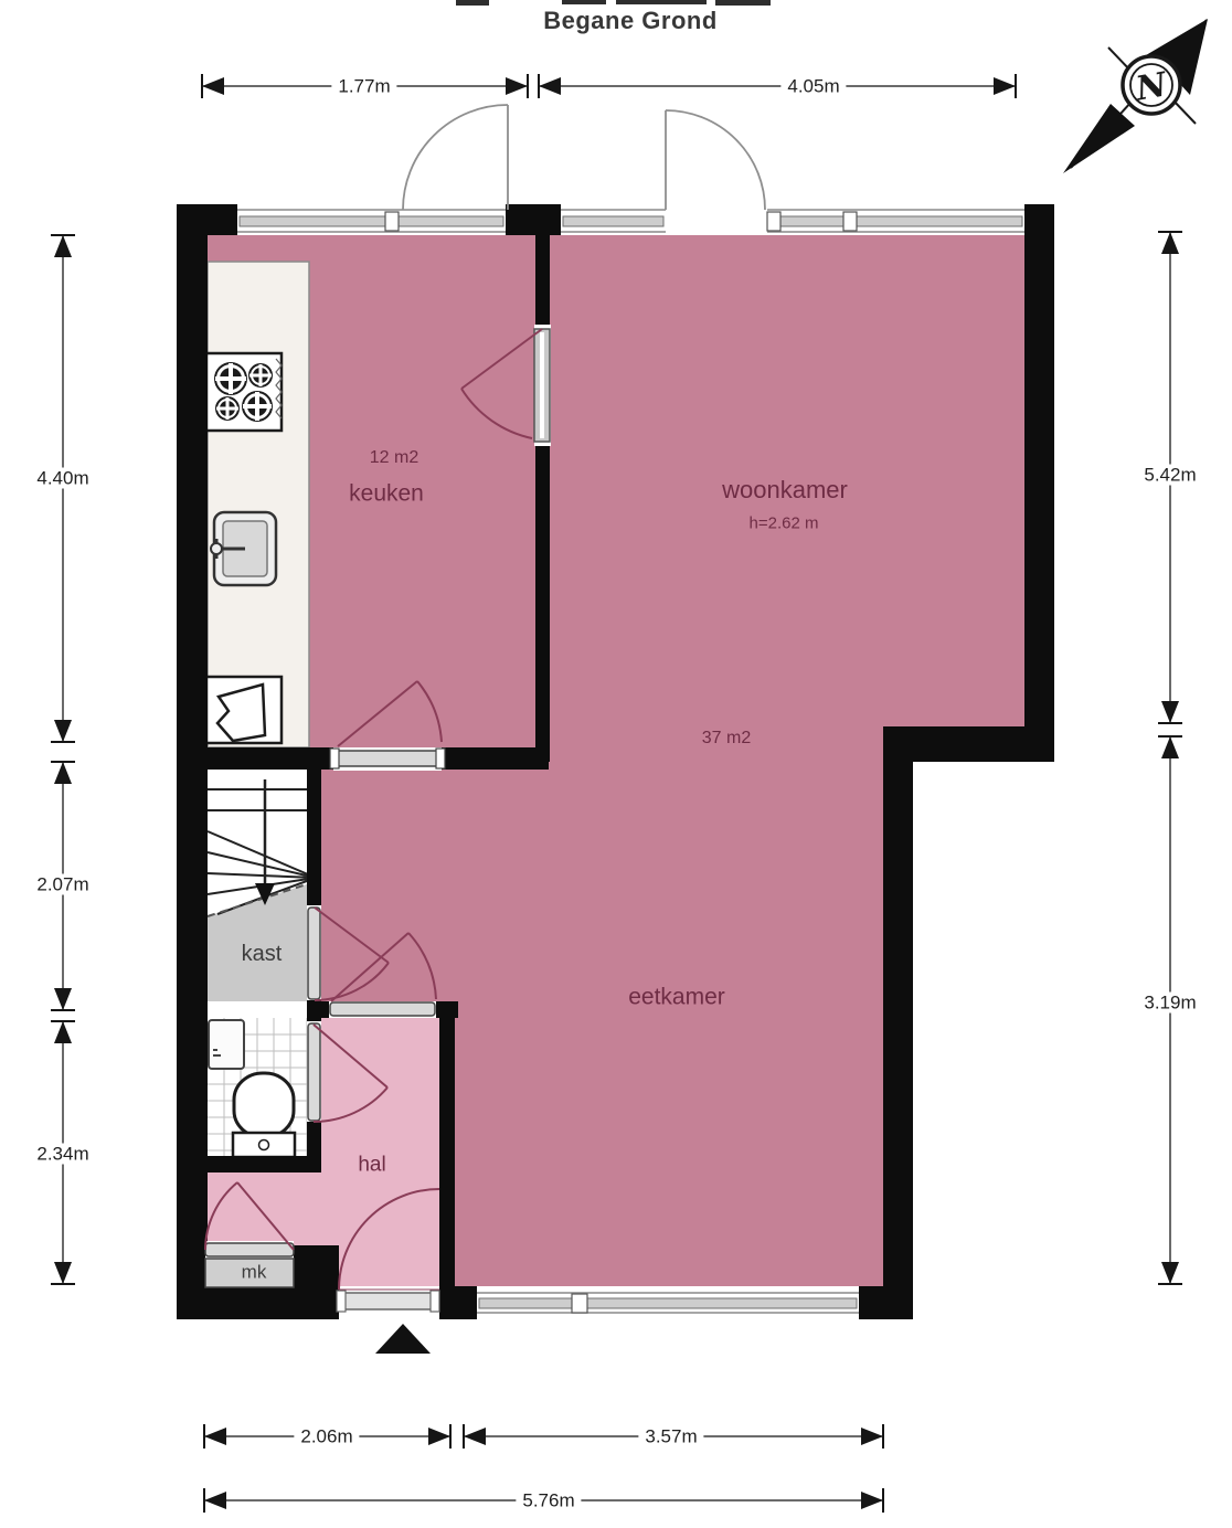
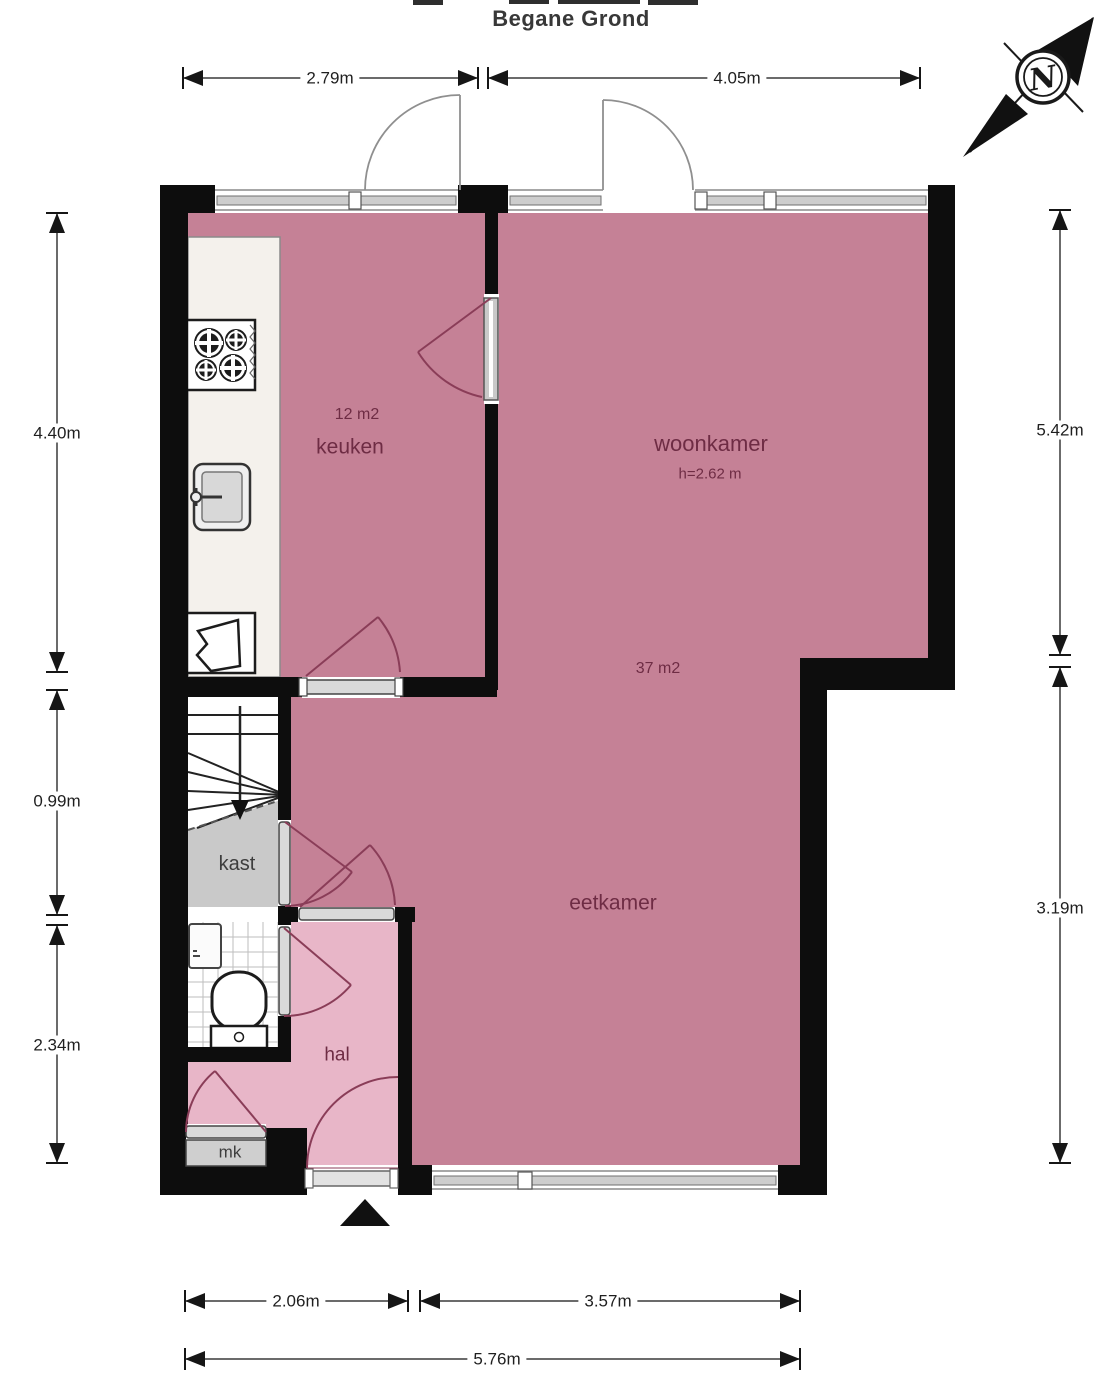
  Begane Grond
  12 m2
  keuken
  woonkamer
  h=2.62 m
  37 m2
  eetkamer
  kast
  hal
  mk
- 1.77m
+ 2.79m
  4.05m
  4.40m
- 2.07m
+ 0.99m
  2.34m
  5.42m
  3.19m
  2.06m
  3.57m
  5.76m
